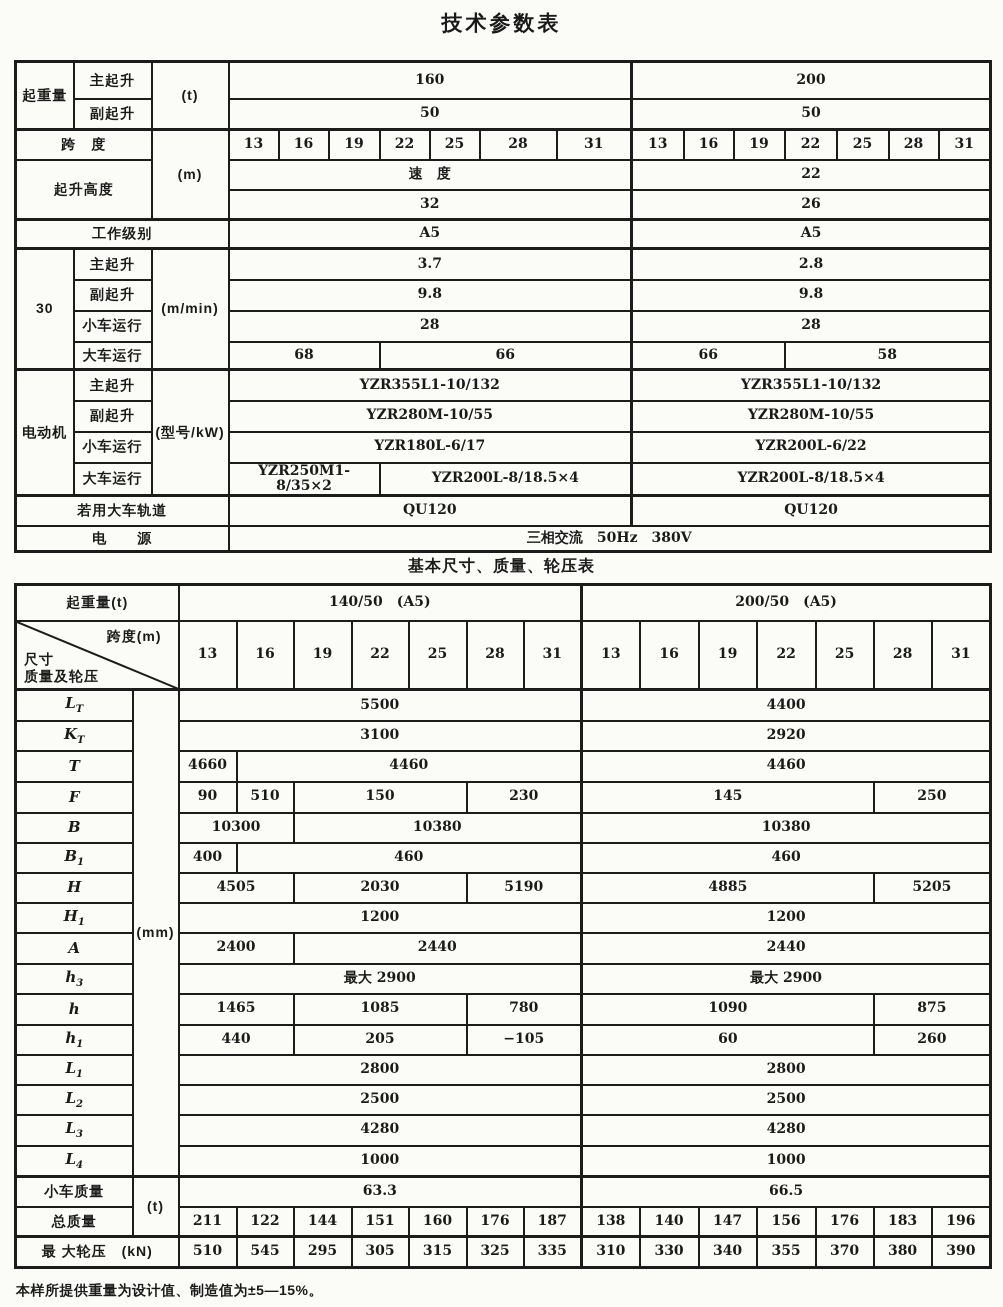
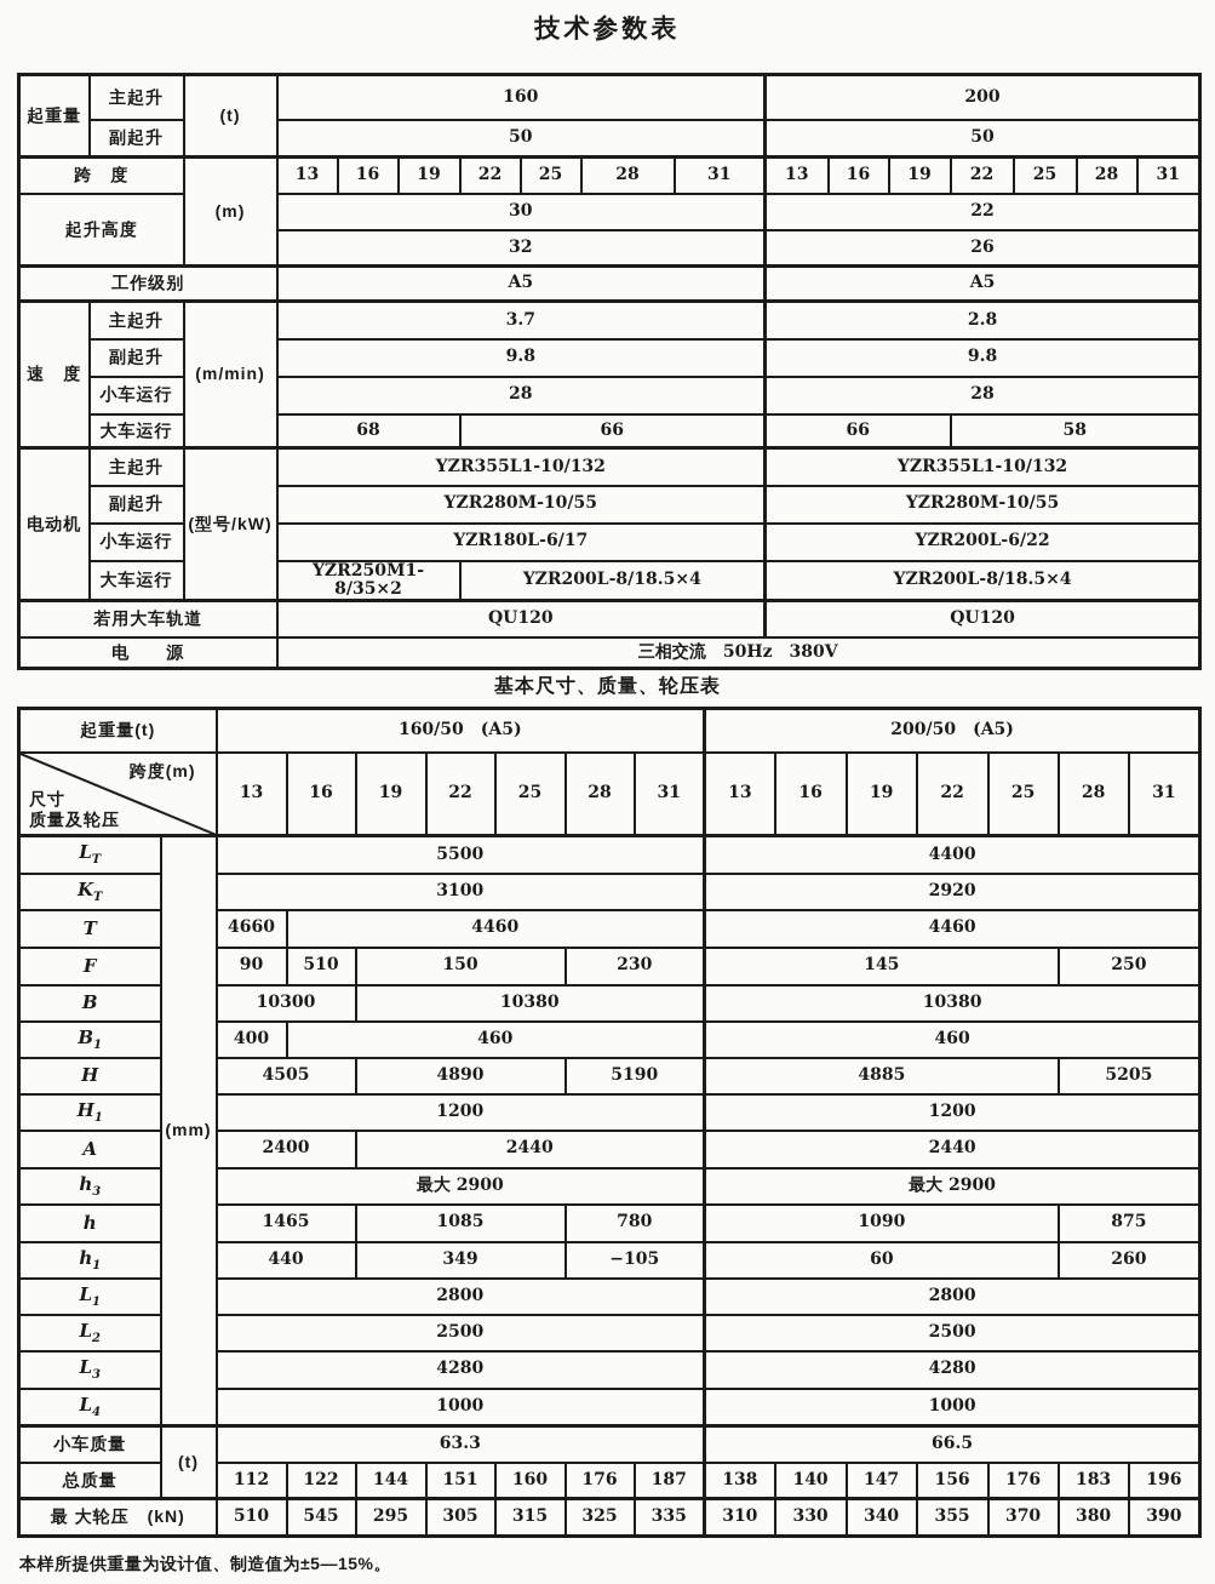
  技术参数表
  起重量	主起升	(t)	160	200
  副起升	50	50
  跨 度	(m)	13	16	19	22	25	28	31	13	16	19	22	25	28	31
- 起升高度	速 度	22
+ 起升高度	30	22
  32	26
  工作级别	A5	A5
- 30	主起升	(m/min)	3.7	2.8
+ 速 度	主起升	(m/min)	3.7	2.8
  副起升	9.8	9.8
  小车运行	28	28
  大车运行	68	66	66	58
  电动机	主起升	(型号/kW)	YZR355L1-10/132	YZR355L1-10/132
  副起升	YZR280M-10/55	YZR280M-10/55
  小车运行	YZR180L-6/17	YZR200L-6/22
  大车运行	YZR250M1-8/35×2	YZR200L-8/18.5×4	YZR200L-8/18.5×4
  若用大车轨道	QU120	QU120
  电 源	三相交流 50Hz 380V
  基本尺寸、质量、轮压表
- 起重量(t)	140/50 (A5)	200/50 (A5)
+ 起重量(t)	160/50 (A5)	200/50 (A5)
  跨度(m)尺寸质量及轮压	13	16	19	22	25	28	31	13	16	19	22	25	28	31
  LT	(mm)	5500	4400
  KT	3100	2920
  T	4660	4460	4460
  F	90	510	150	230	145	250
  B	10300	10380	10380
  B1	400	460	460
- H	4505	2030	5190	4885	5205
+ H	4505	4890	5190	4885	5205
  H1	1200	1200
  A	2400	2440	2440
  h3	最大 2900	最大 2900
  h	1465	1085	780	1090	875
- h1	440	205	−105	60	260
+ h1	440	349	−105	60	260
  L1	2800	2800
  L2	2500	2500
  L3	4280	4280
  L4	1000	1000
  小车质量	(t)	63.3	66.5
- 总质量	211	122	144	151	160	176	187	138	140	147	156	176	183	196
+ 总质量	112	122	144	151	160	176	187	138	140	147	156	176	183	196
  最 大轮压 (kN)	510	545	295	305	315	325	335	310	330	340	355	370	380	390
  本样所提供重量为设计值、制造值为±5—15%。
